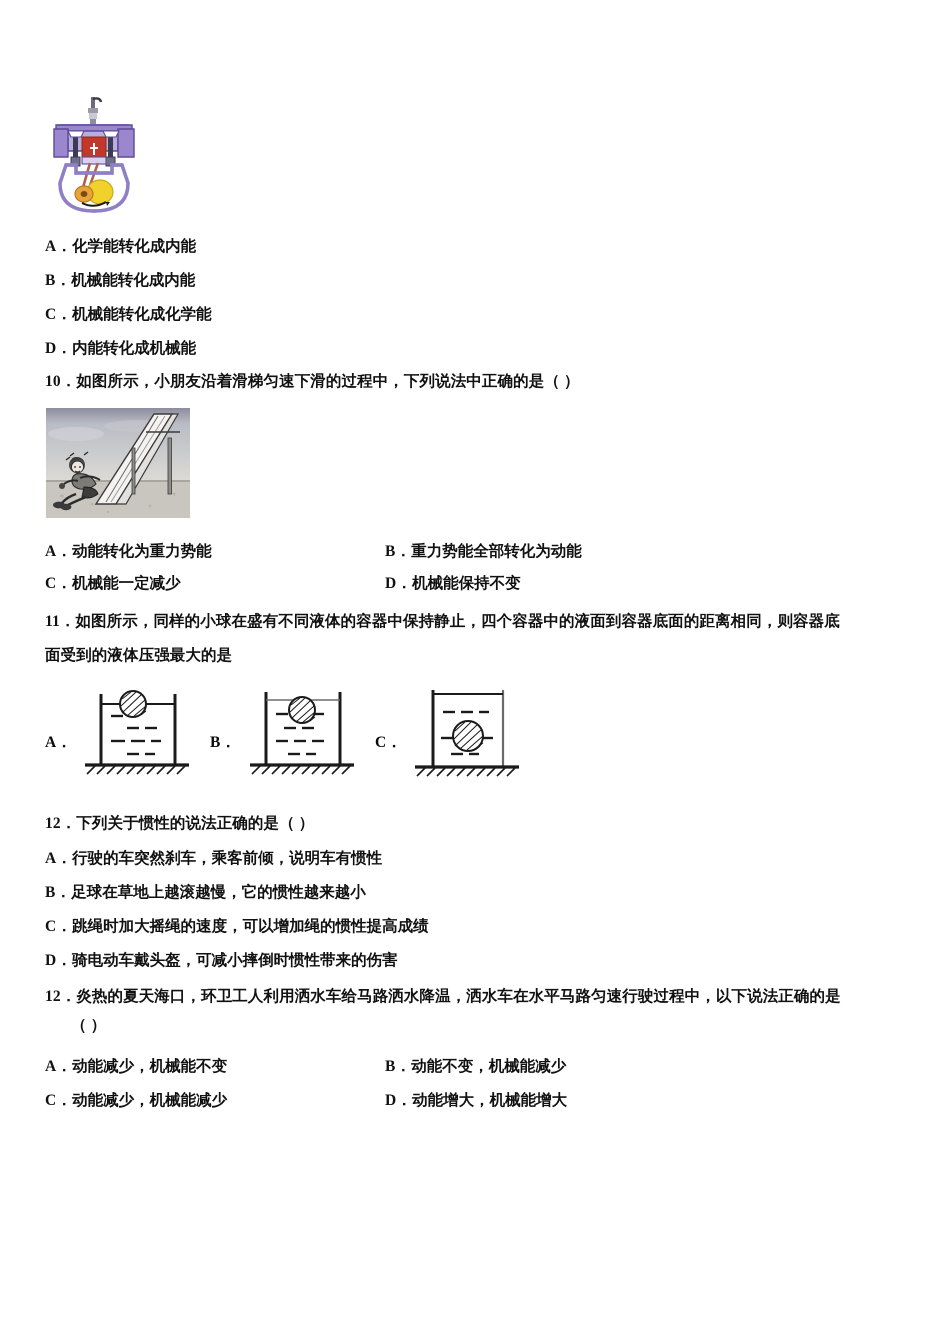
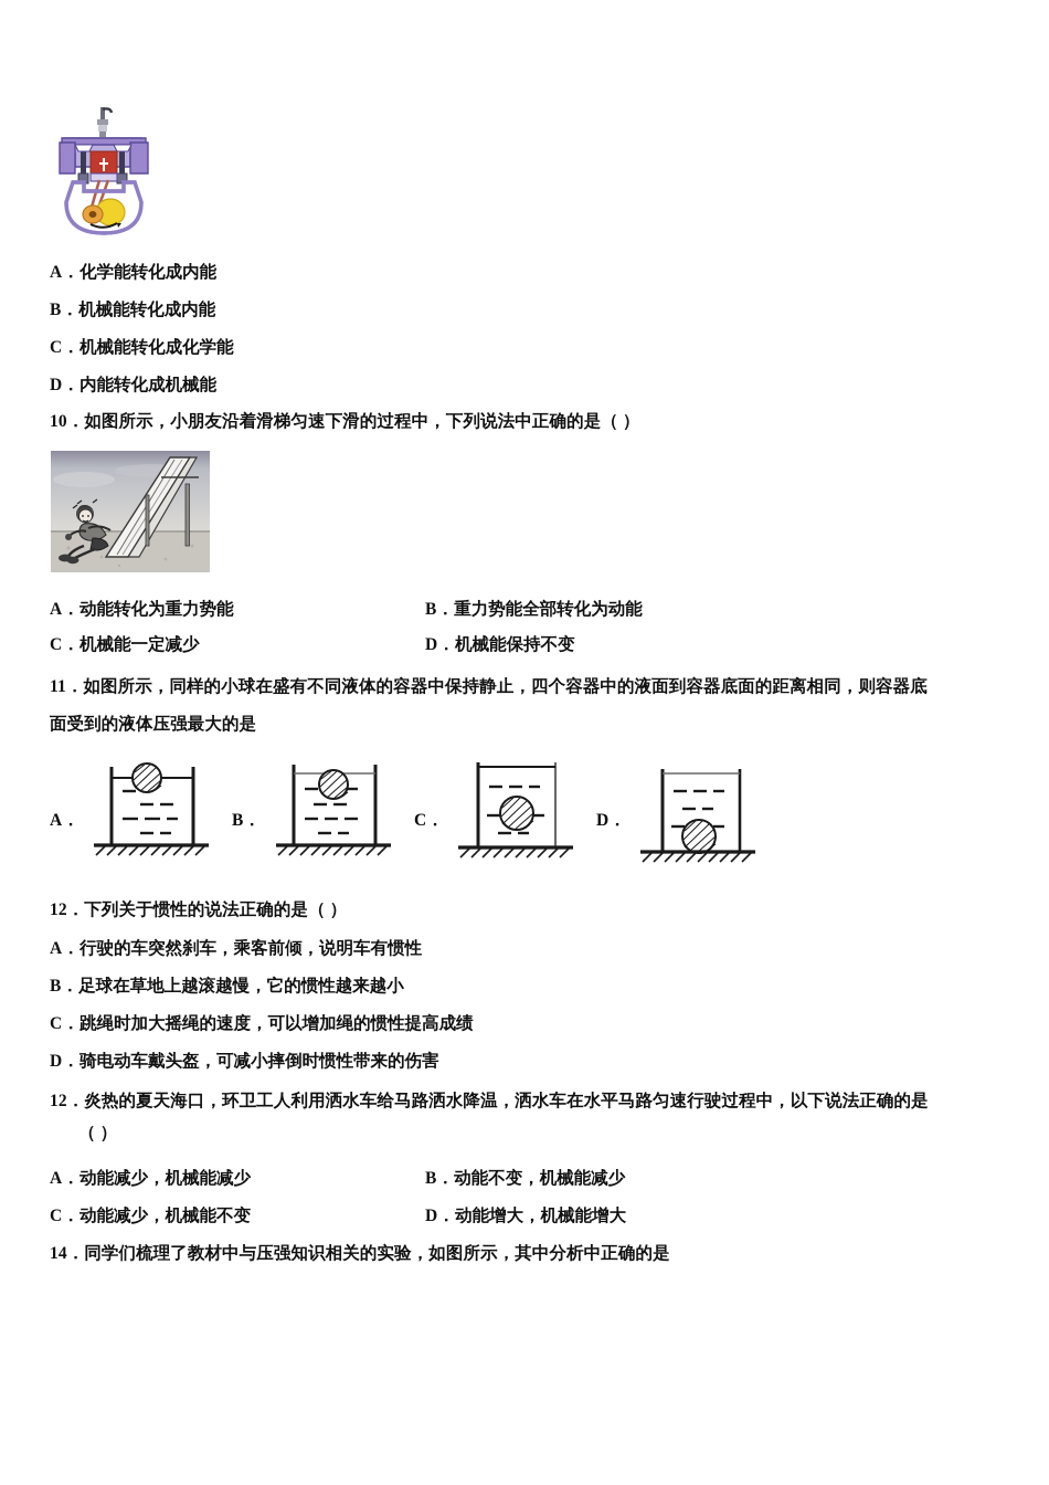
  A．化学能转化成内能
  B．机械能转化成内能
  C．机械能转化成化学能
  D．内能转化成机械能
  10．如图所示，小朋友沿着滑梯匀速下滑的过程中，下列说法中正确的是（ ）
  A．动能转化为重力势能
  B．重力势能全部转化为动能
  C．机械能一定减少
  D．机械能保持不变
  11．如图所示，同样的小球在盛有不同液体的容器中保持静止，四个容器中的液面到容器底面的距离相同，则容器底
  面受到的液体压强最大的是
  A．
  B．
  C．
+ D．
  12．下列关于惯性的说法正确的是（ ）
  A．行驶的车突然刹车，乘客前倾，说明车有惯性
  B．足球在草地上越滚越慢，它的惯性越来越小
  C．跳绳时加大摇绳的速度，可以增加绳的惯性提高成绩
  D．骑电动车戴头盔，可减小摔倒时惯性带来的伤害
  12．炎热的夏天海口，环卫工人利用洒水车给马路洒水降温，洒水车在水平马路匀速行驶过程中，以下说法正确的是
  （ ）
- A．动能减少，机械能不变
+ A．动能减少，机械能减少
  B．动能不变，机械能减少
- C．动能减少，机械能减少
+ C．动能减少，机械能不变
  D．动能增大，机械能增大
+ 14．同学们梳理了教材中与压强知识相关的实验，如图所示，其中分析中正确的是
